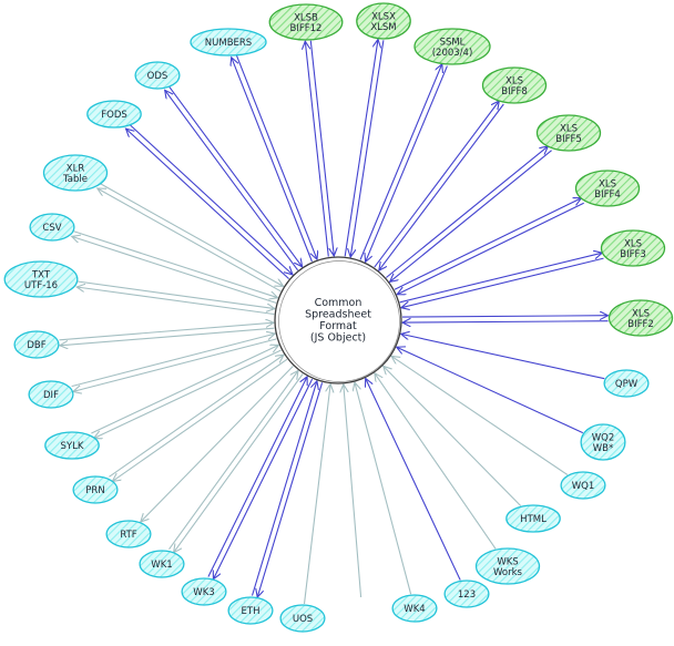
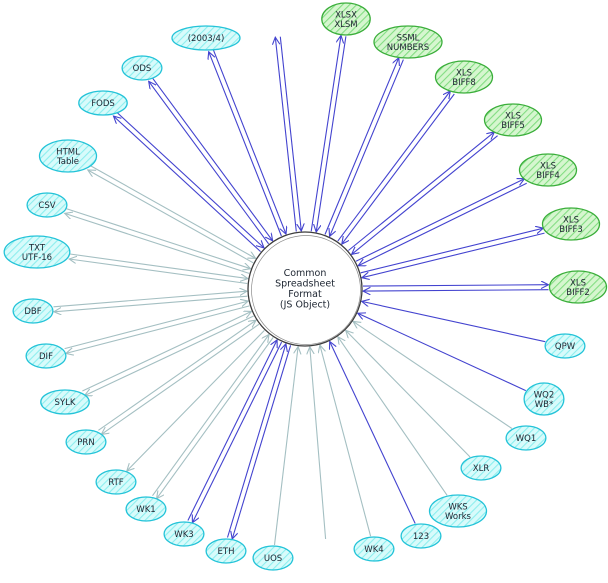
  Common Spreadsheet Format (JS Object)
- XLSB BIFF12
  XLSX XLSM
- SSML (2003/4)
+ SSML NUMBERS
  XLS BIFF8
  XLS BIFF5
  XLS BIFF4
  XLS BIFF3
  XLS BIFF2
- NUMBERS
+ (2003/4)
  ODS
  FODS
- XLR Table
+ HTML Table
  CSV
  TXT UTF-16
  DBF
  DIF
  SYLK
  PRN
  RTF
  WK1
  WK3
  ETH
  UOS
  WK4
  123
  WKS Works
- HTML
+ XLR
  WQ1
  WQ2 WB*
  QPW
